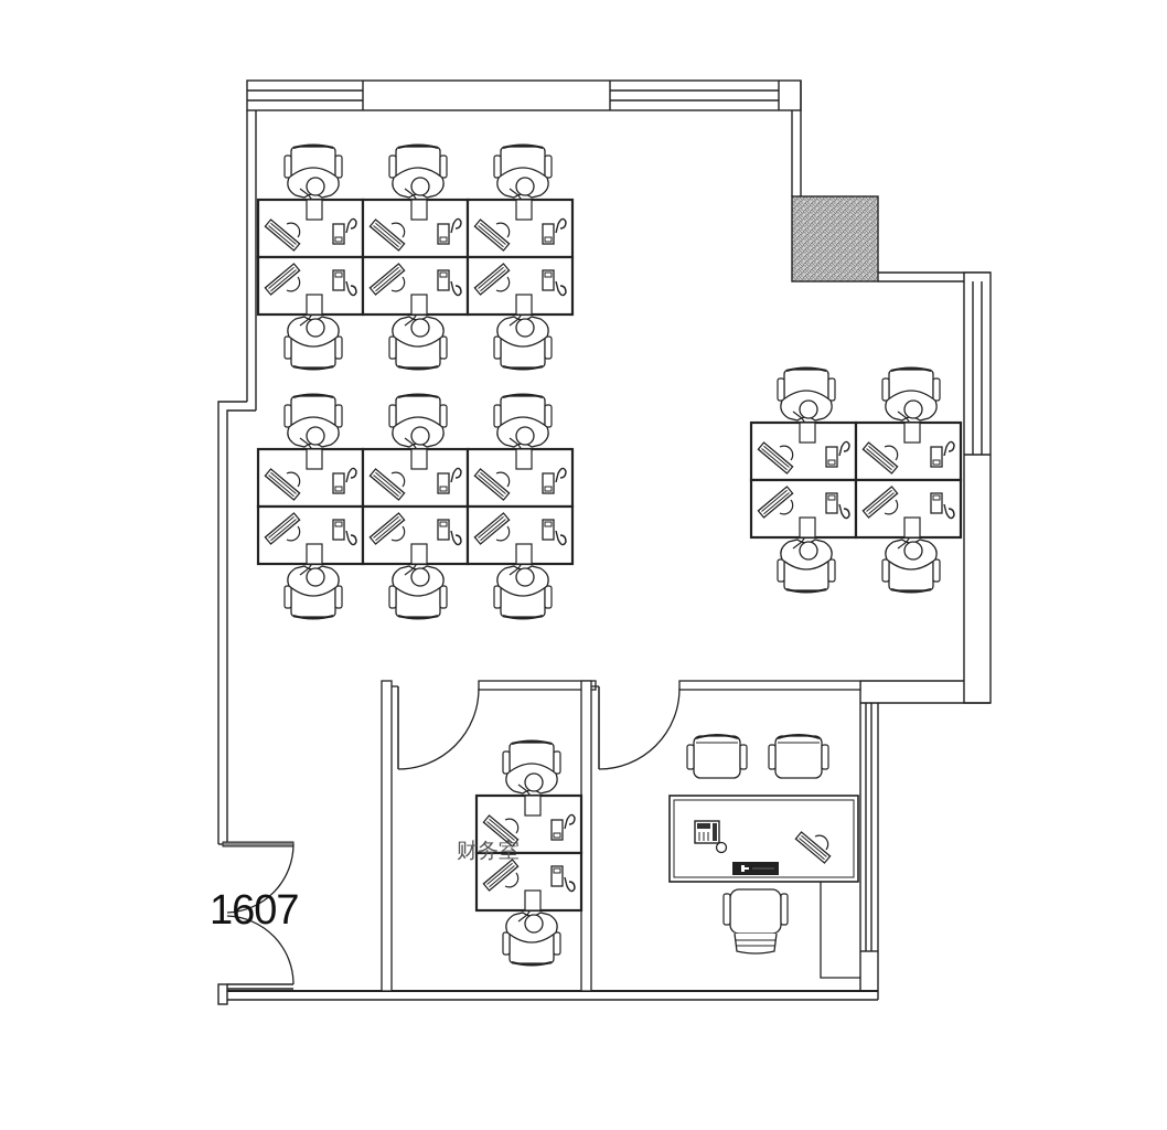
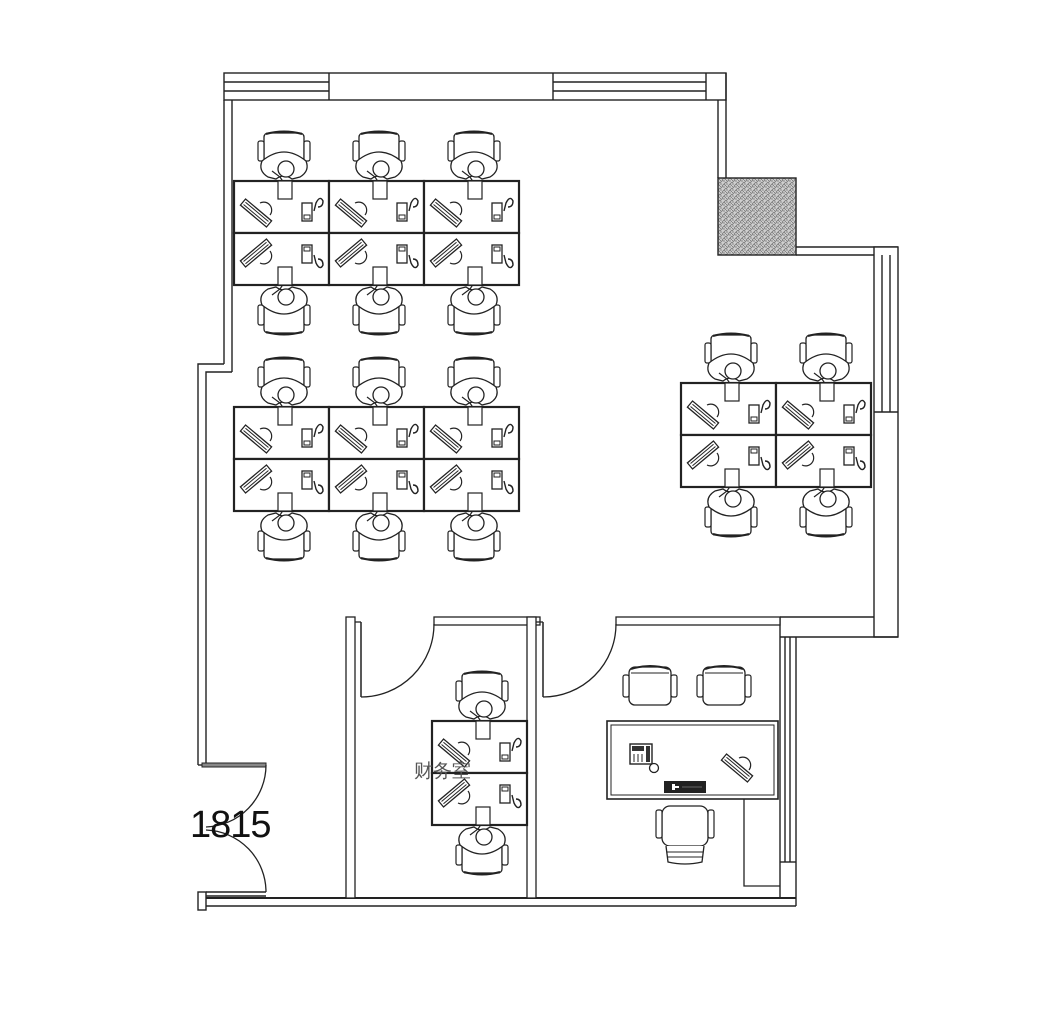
- 1607
+ 1815
  财务室
